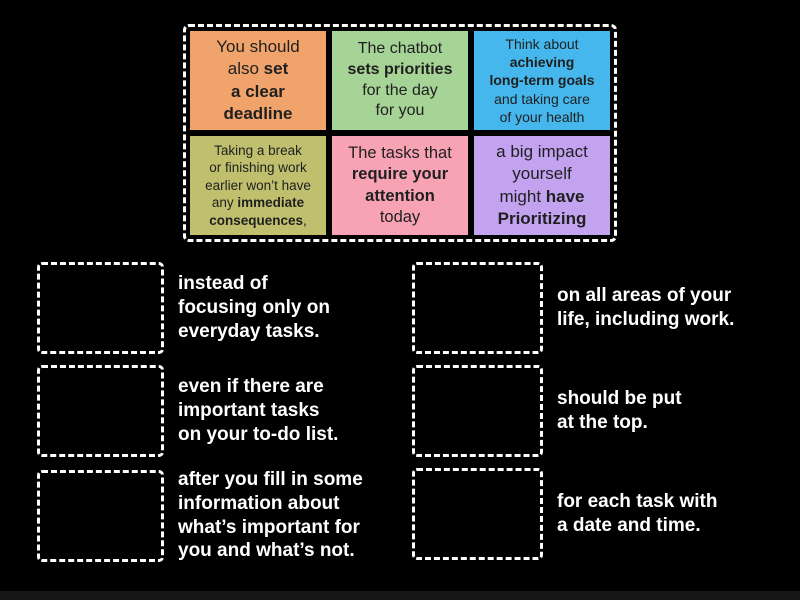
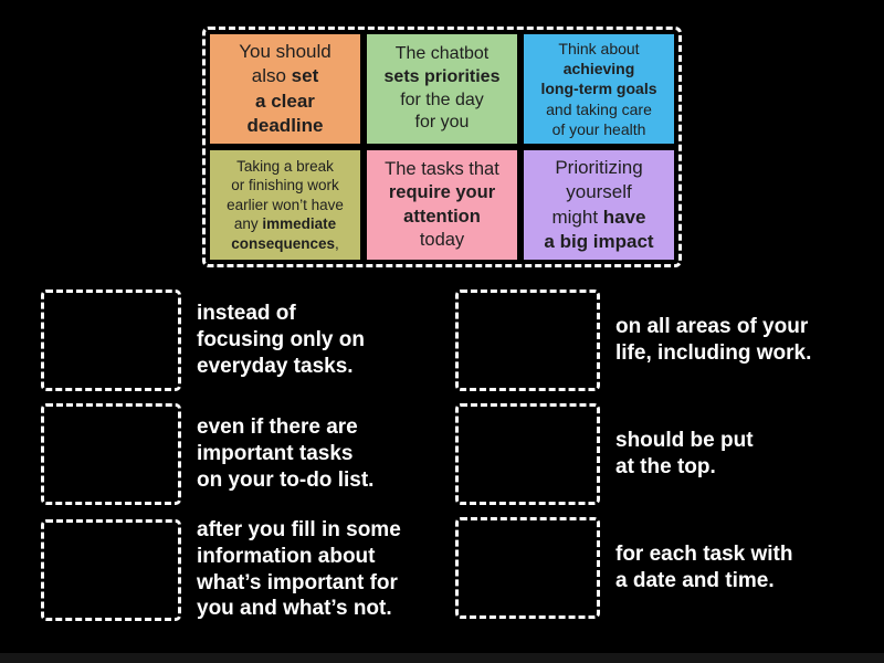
  You should
  also set
  a clear
  deadline
  The chatbot
  sets priorities
  for the day
  for you
  Think about
  achieving
  long-term goals
  and taking care
  of your health
  Taking a break
  or finishing work
  earlier won’t have
  any immediate
  consequences,
  The tasks that
  require your
  attention
  today
- a big impact
+ Prioritizing
  yourself
  might have
- Prioritizing
+ a big impact
  instead of
  focusing only on
  everyday tasks.
  even if there are
  important tasks
  on your to-do list.
  after you fill in some
  information about
  what’s important for
  you and what’s not.
  on all areas of your
  life, including work.
  should be put
  at the top.
  for each task with
  a date and time.
